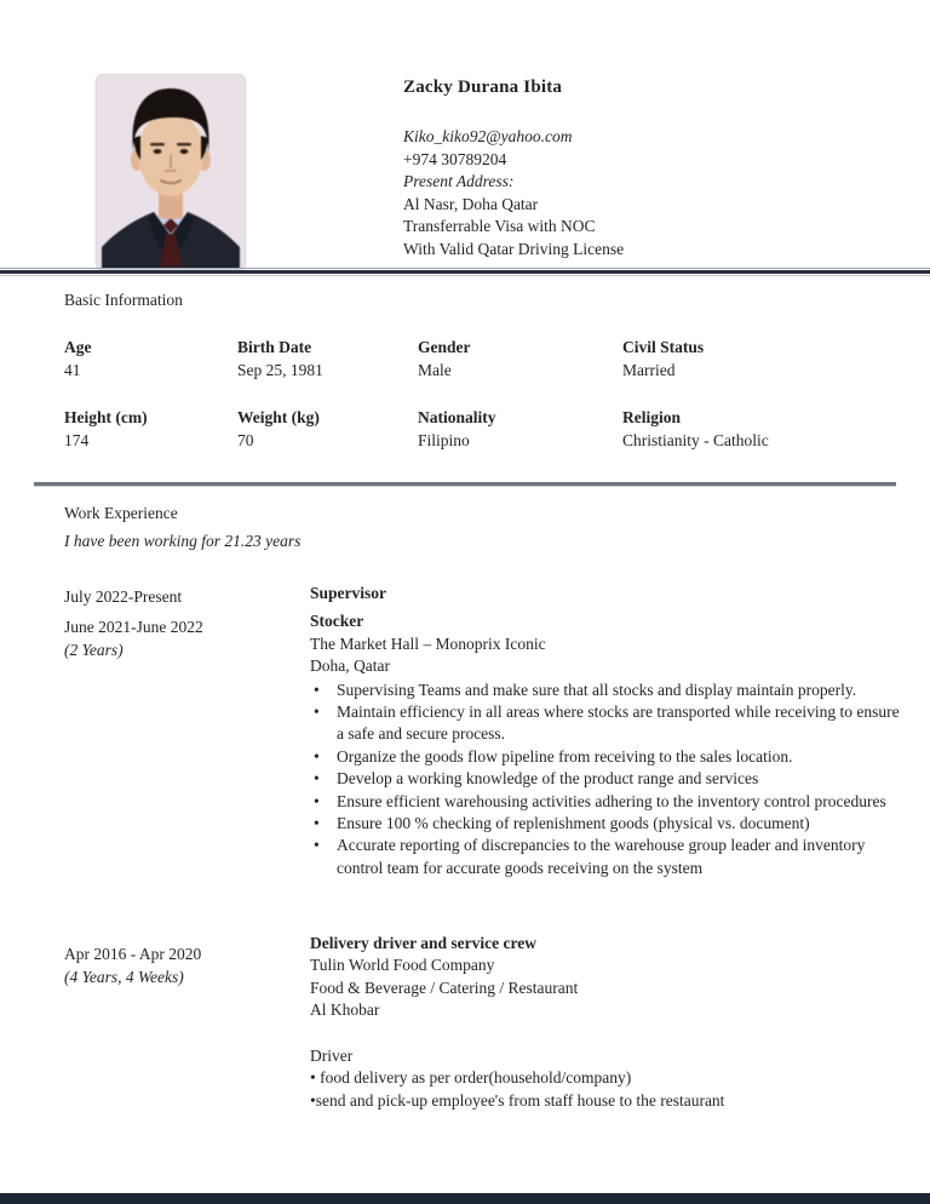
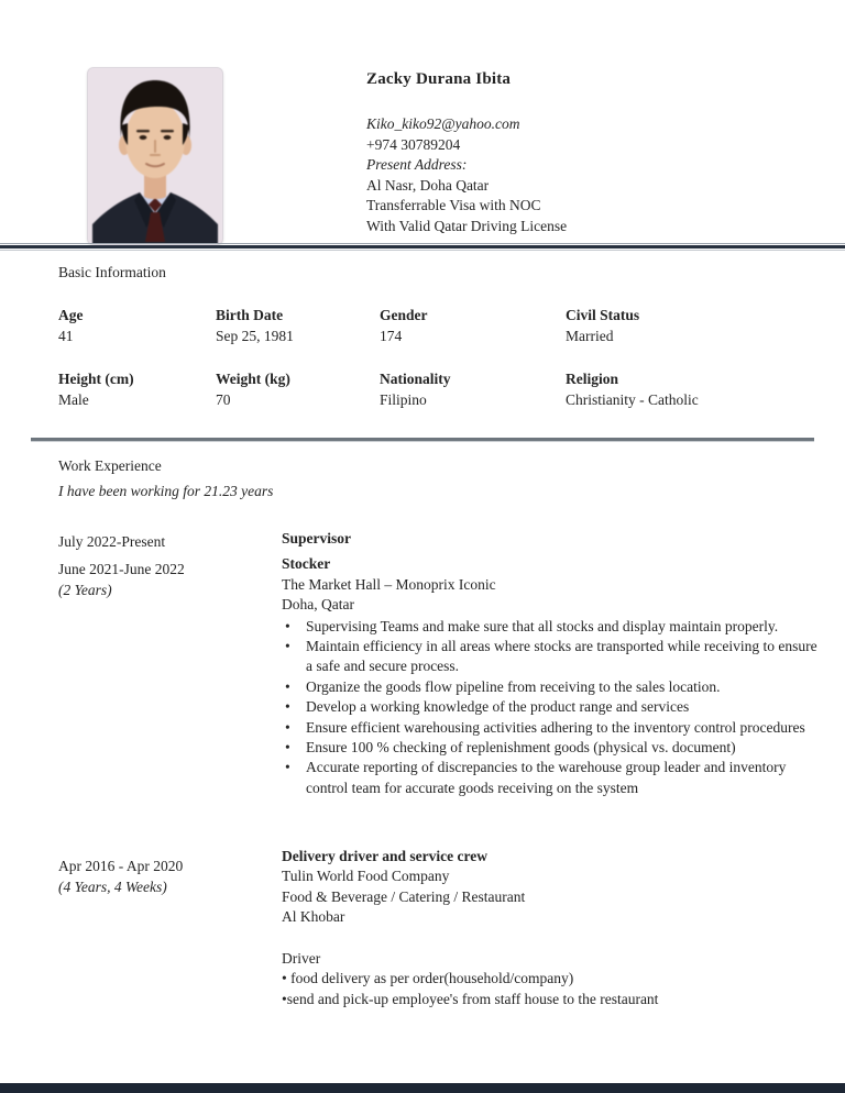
  Zacky Durana Ibita
  Kiko_kiko92@yahoo.com
  +974 30789204
  Present Address:
  Al Nasr, Doha Qatar
  Transferrable Visa with NOC
  With Valid Qatar Driving License
  Basic Information
  Age
  41
  Birth Date
  Sep 25, 1981
  Gender
- Male
+ 174
  Civil Status
  Married
  Height (cm)
- 174
+ Male
  Weight (kg)
  70
  Nationality
  Filipino
  Religion
  Christianity - Catholic
  Work Experience
  I have been working for 21.23 years
  July 2022-Present
  June 2021-June 2022
  (2 Years)
  Supervisor
  Stocker
  The Market Hall – Monoprix Iconic
  Doha, Qatar
  Supervising Teams and make sure that all stocks and display maintain properly.
  Maintain efficiency in all areas where stocks are transported while receiving to ensure a safe and secure process.
  Organize the goods flow pipeline from receiving to the sales location.
  Develop a working knowledge of the product range and services
  Ensure efficient warehousing activities adhering to the inventory control procedures
  Ensure 100 % checking of replenishment goods (physical vs. document)
  Accurate reporting of discrepancies to the warehouse group leader and inventory control team for accurate goods receiving on the system
  Apr 2016 - Apr 2020
  (4 Years, 4 Weeks)
  Delivery driver and service crew
  Tulin World Food Company
  Food & Beverage / Catering / Restaurant
  Al Khobar
  Driver
  • food delivery as per order(household/company)
  •send and pick-up employee's from staff house to the restaurant
